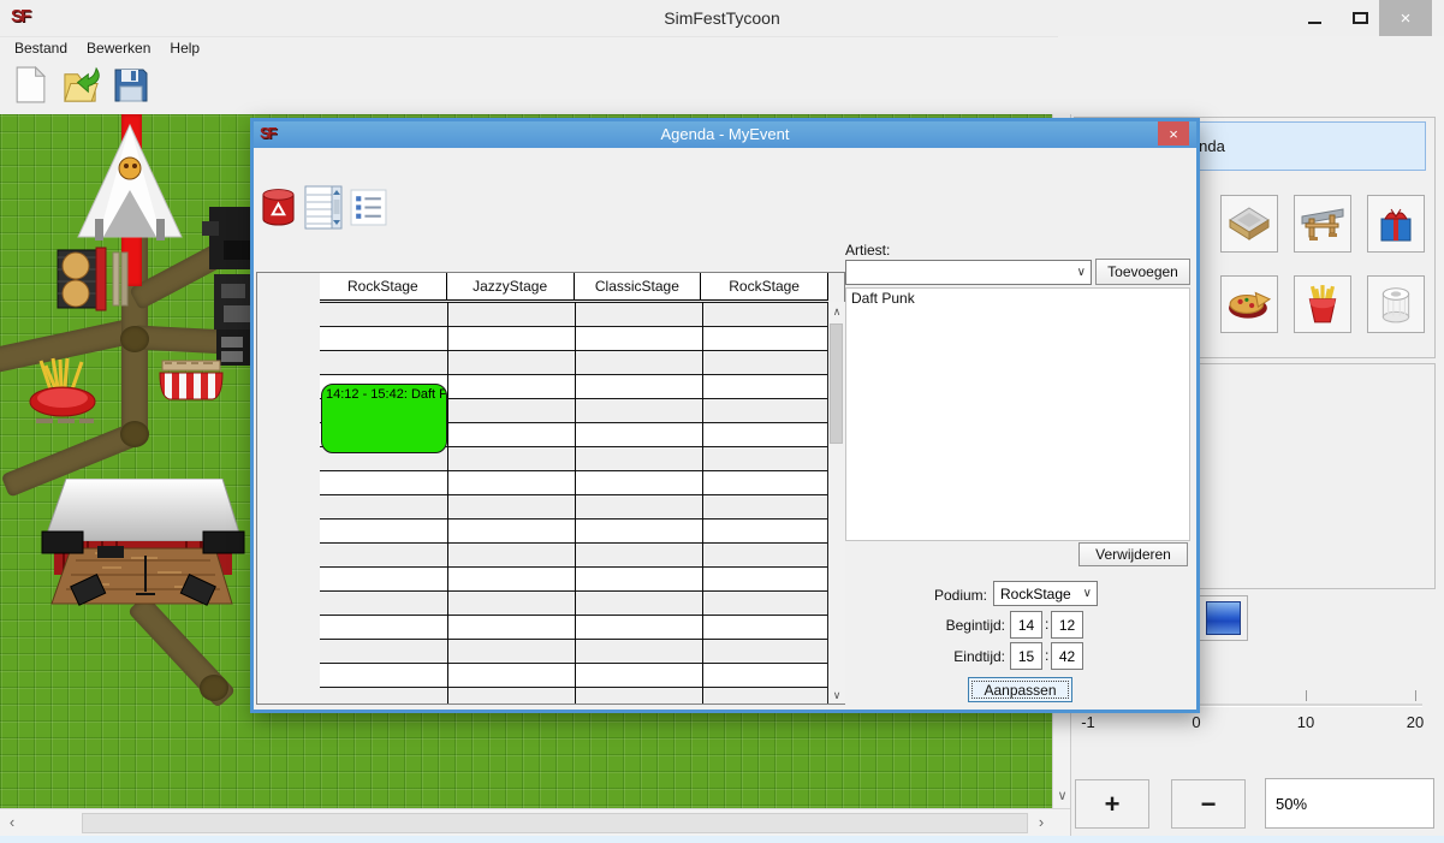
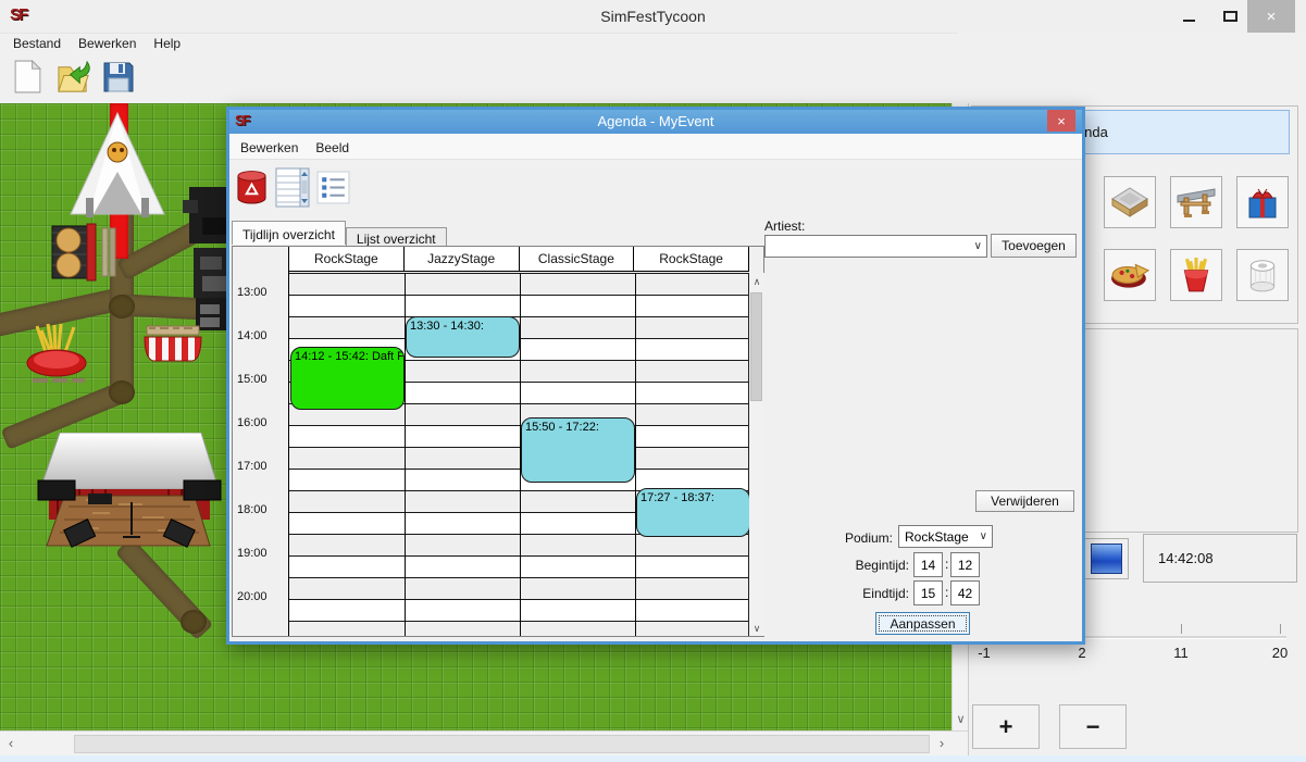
  SimFestTycoon
  SF
  ×
  Bestand Bewerken Help
  ∨
  ‹
  ›
+ 14:42:08
  +
  −
- 50%
  -1
- 0
+ 2
- 10
+ 11
  20
  Agenda - MyEvent
  SF
  ×
+ Bewerken Beeld
+ Tijdlijn overzicht Lijst overzicht
+ 13:00
+ 14:00
+ 15:00
+ 16:00
+ 17:00
+ 18:00
+ 19:00
+ 20:00
  RockStage
  JazzyStage
  ClassicStage
  RockStage
  14:12 - 15:42: Daft P
+ 13:30 - 14:30:
+ 15:50 - 17:22:
+ 17:27 - 18:37:
  ∧
  ∨
  Artiest:
  ∨
  Toevoegen
- Daft Punk
  Verwijderen
  Podium:
  RockStage
  ∨
  Begintijd:
  14
  :
  12
  Eindtijd:
  15
  :
  42
  Aanpassen
